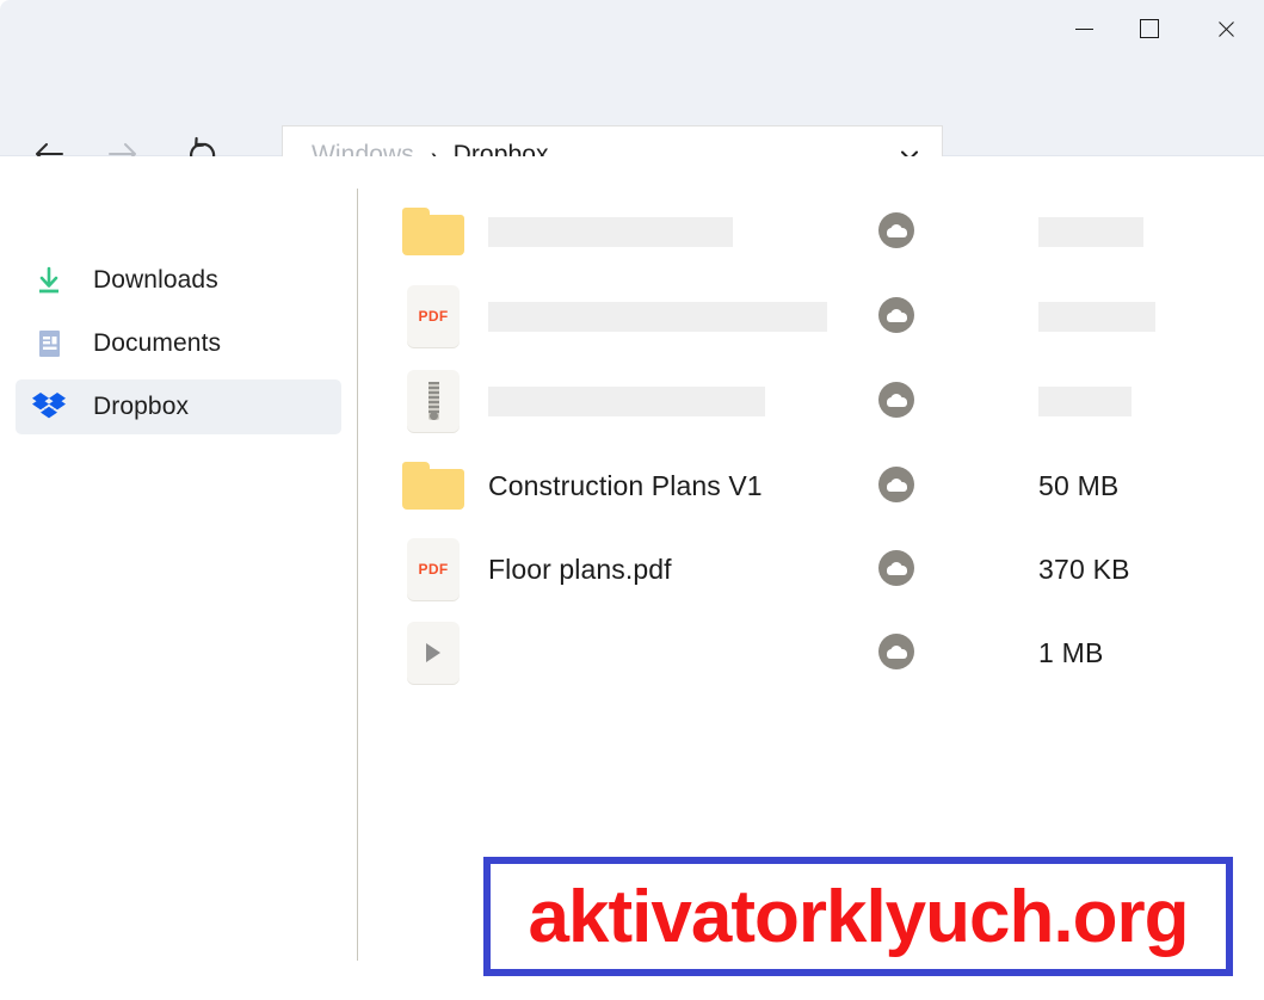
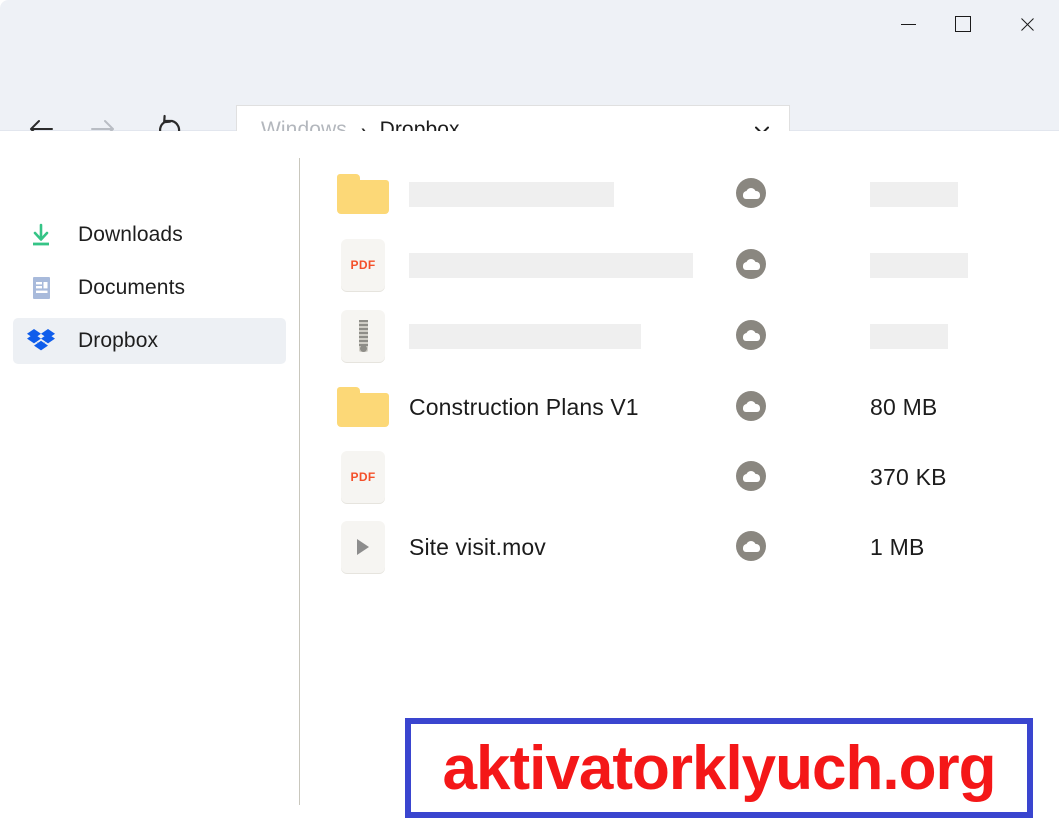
  Windows
  ›
  Dropbox
  Downloads
  Documents
  Dropbox
  PDF
  Construction Plans V1
- 50 MB
+ 80 MB
  PDF
- Floor plans.pdf
  370 KB
+ Site visit.mov
  1 MB
  aktivatorklyuch.org
